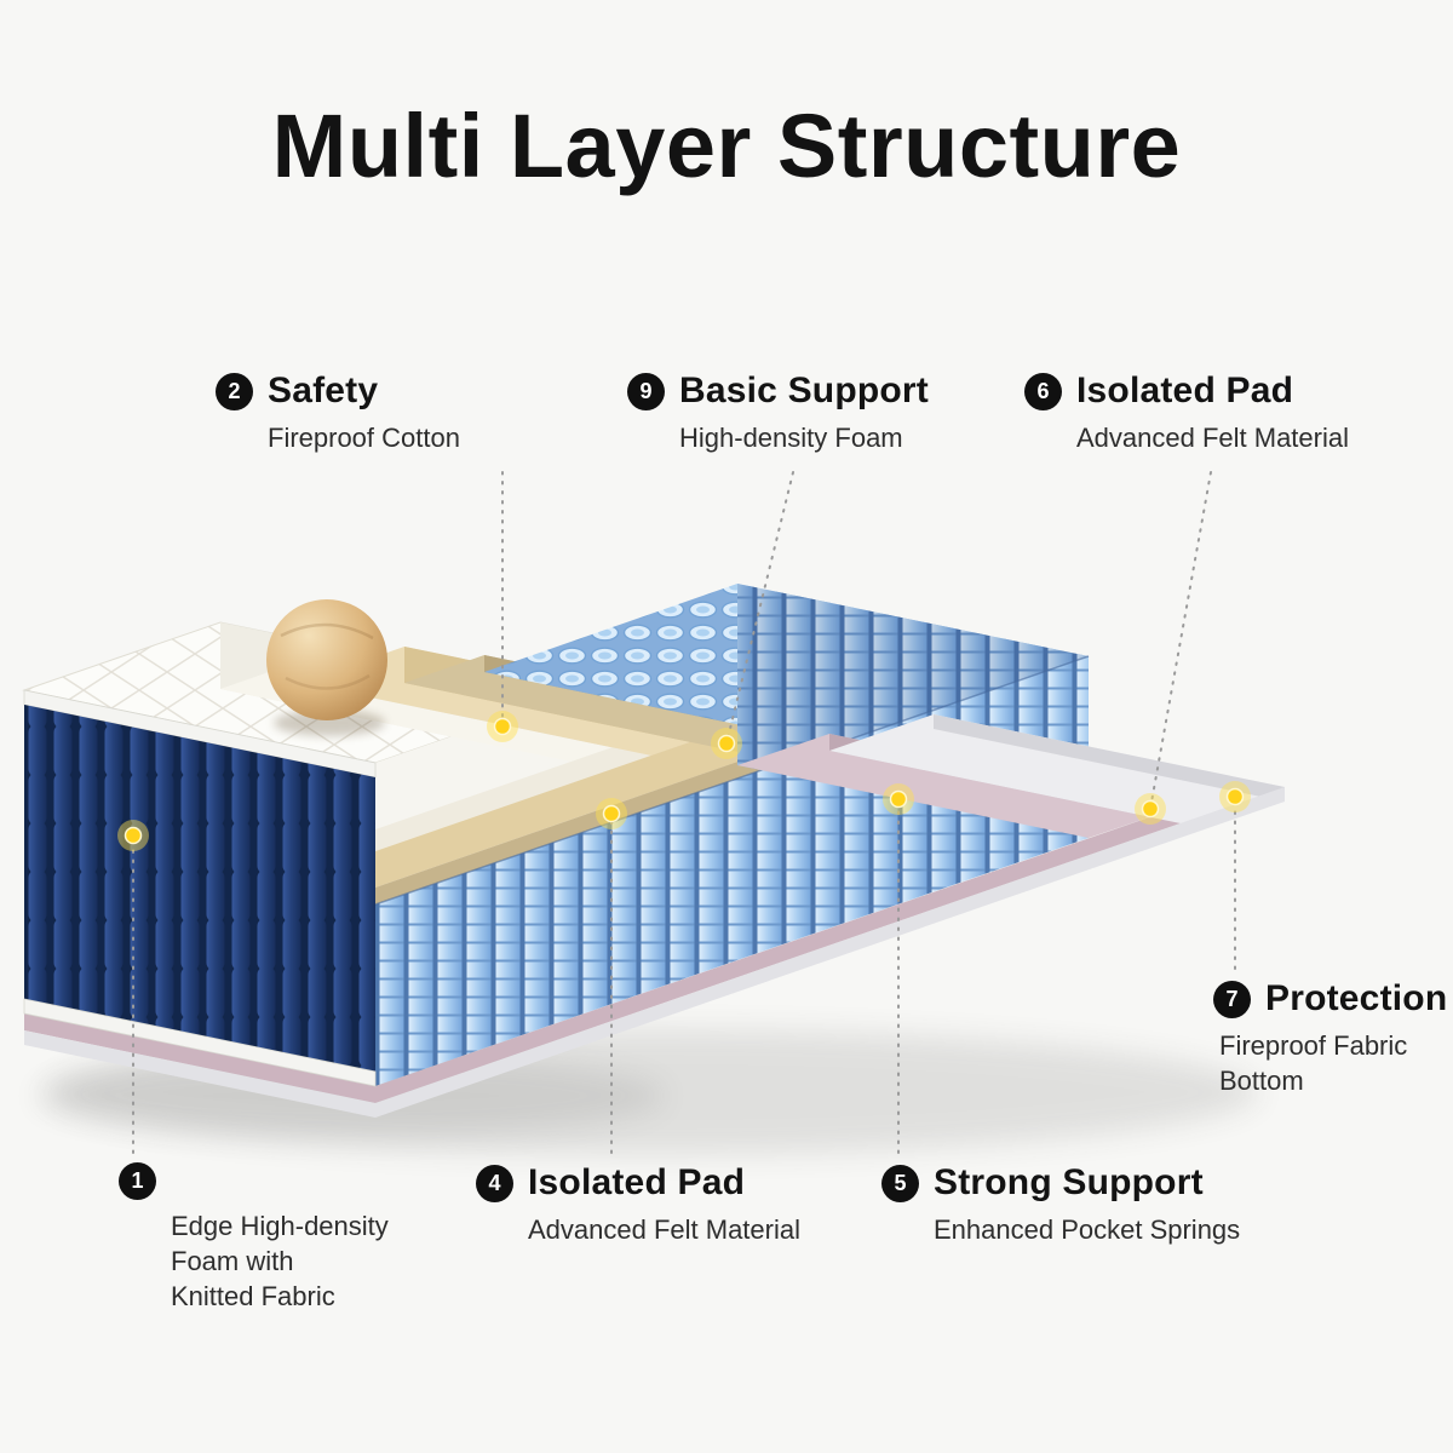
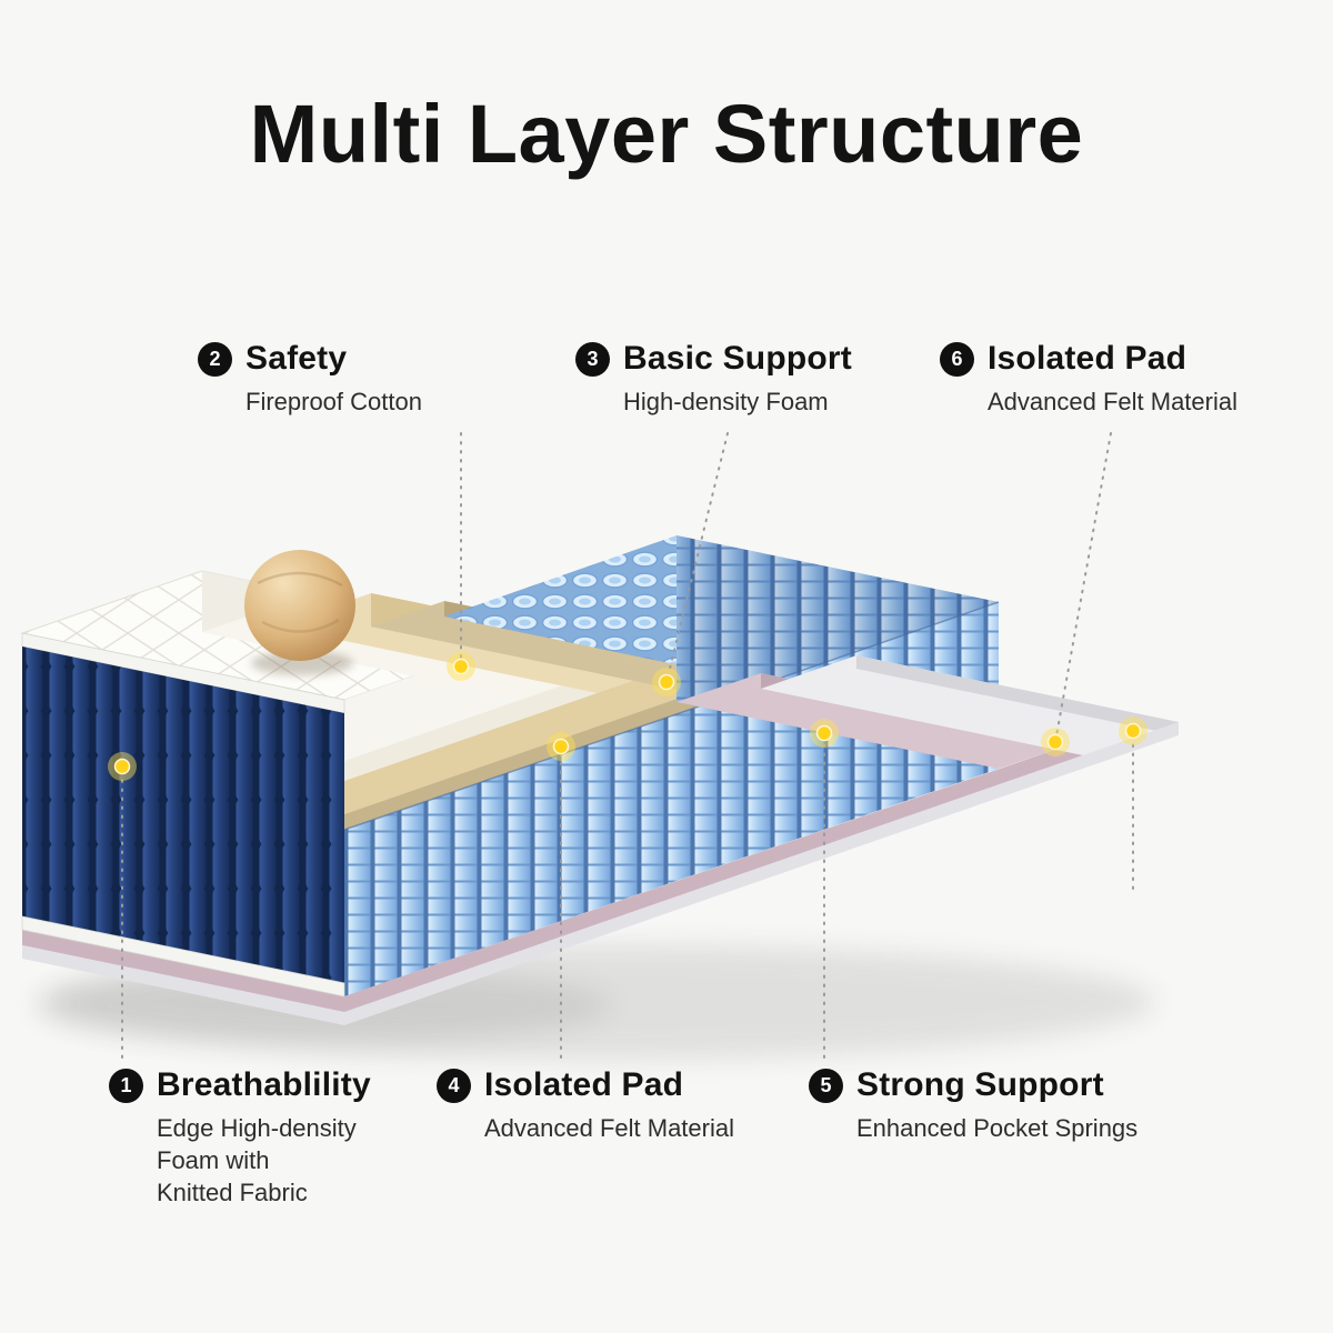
  Multi Layer Structure
  2
  Safety
  Fireproof Cotton
- 9
+ 3
  Basic Support
  High-density Foam
  6
  Isolated Pad
  Advanced Felt Material
- 7
- Protection
- Fireproof Fabric
- Bottom
  1
+ Breathablility
  Edge High-density
  Foam with
  Knitted Fabric
  4
  Isolated Pad
  Advanced Felt Material
  5
  Strong Support
  Enhanced Pocket Springs
